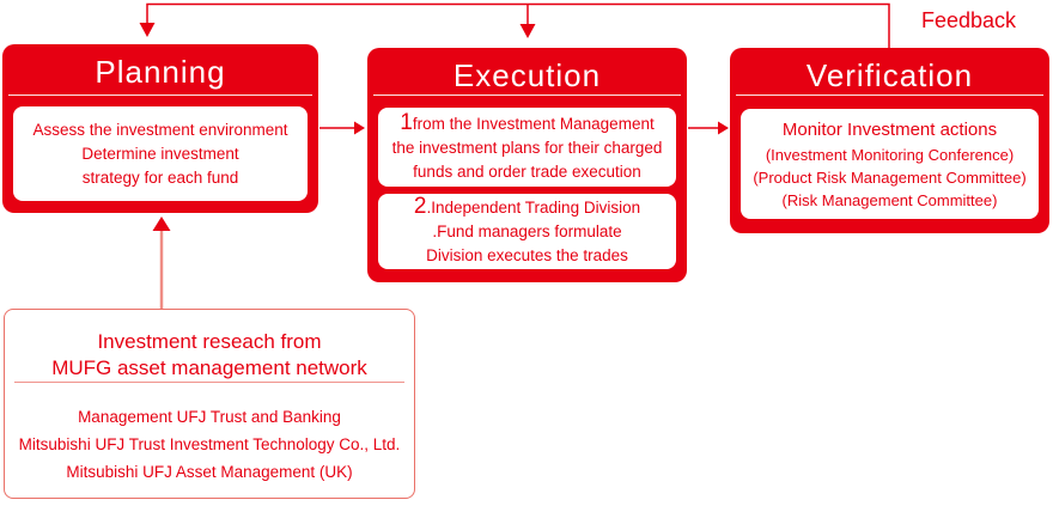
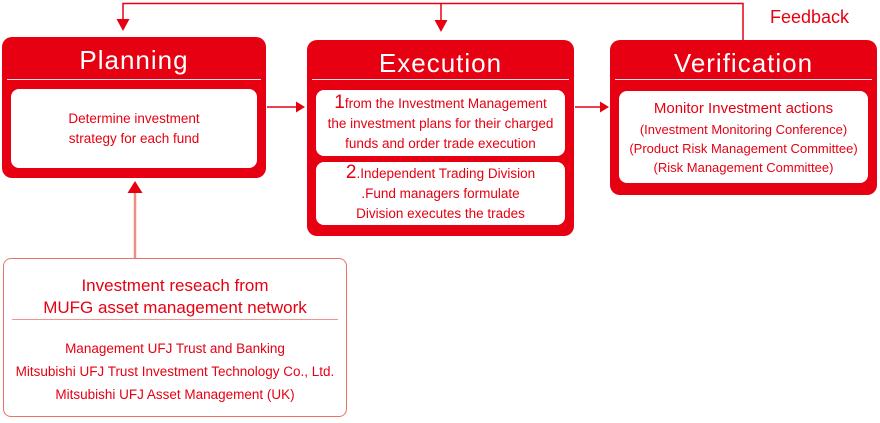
  Feedback
  Planning
- Assess the investment environment
  Determine investment
  strategy for each fund
  Execution
  1from the Investment Management
  the investment plans for their charged
  funds and order trade execution
  2.Independent Trading Division
  .Fund managers formulate
  Division executes the trades
  Verification
  Monitor Investment actions
  (Investment Monitoring Conference)
  (Product Risk Management Committee)
  (Risk Management Committee)
  Investment reseach from
  MUFG asset management network
  Management UFJ Trust and Banking
  Mitsubishi UFJ Trust Investment Technology Co., Ltd.
  Mitsubishi UFJ Asset Management (UK)
